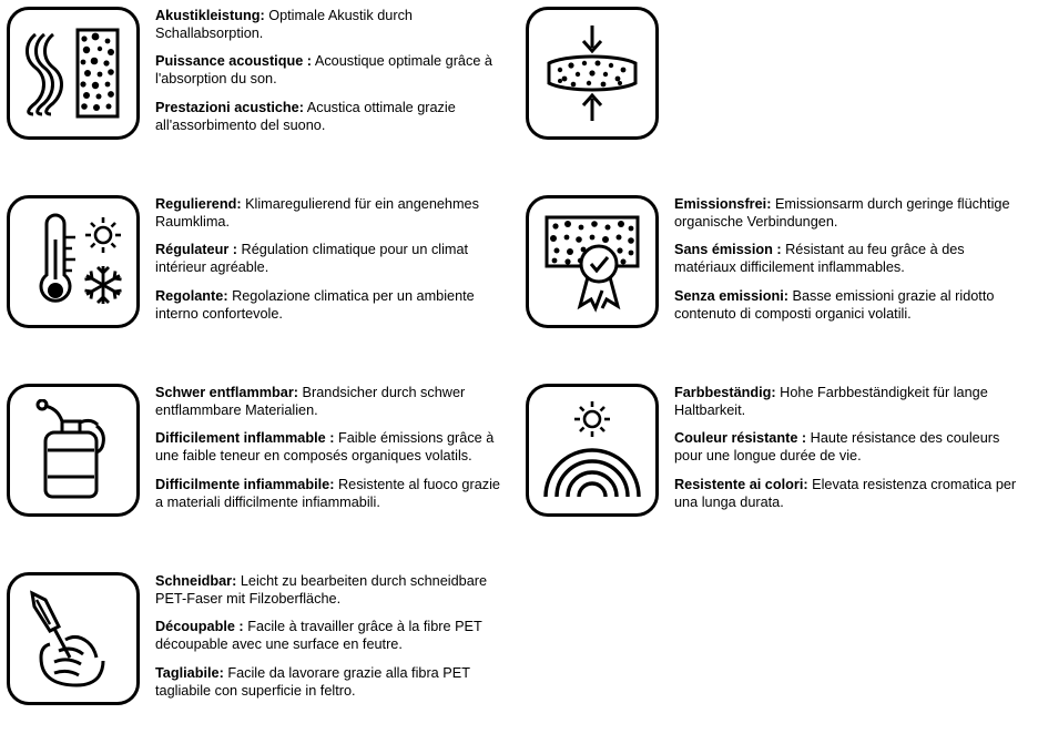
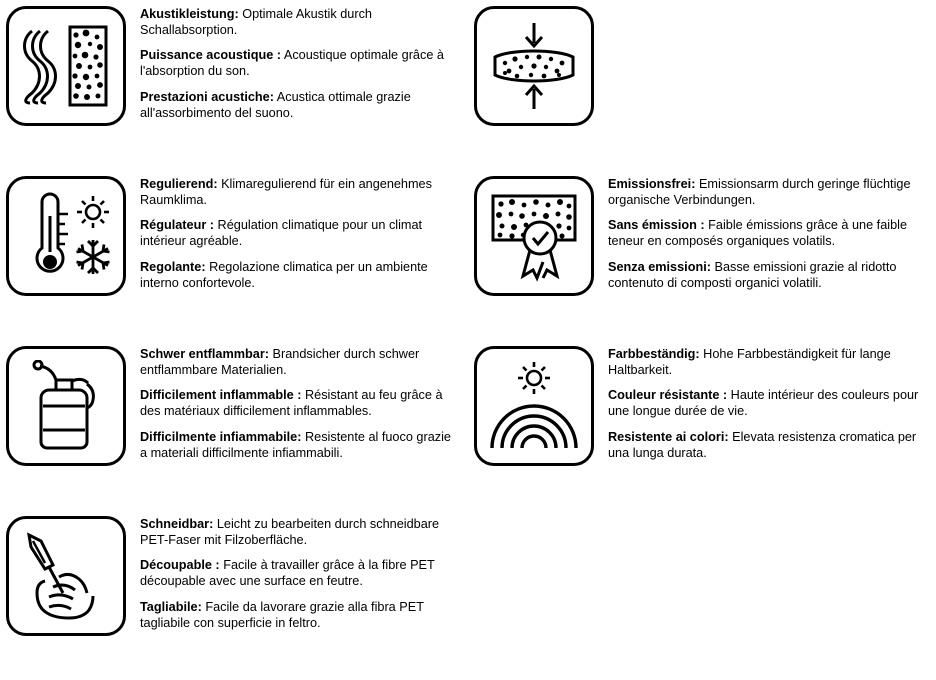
  Akustikleistung: Optimale Akustik durch Schallabsorption.
  Puissance acoustique : Acoustique optimale grâce à l'absorption du son.
  Prestazioni acustiche: Acustica ottimale grazie all'assorbimento del suono.
  Regulierend: Klimaregulierend für ein angenehmes Raumklima.
  Régulateur : Régulation climatique pour un climat intérieur agréable.
  Regolante: Regolazione climatica per un ambiente interno confortevole.
  Emissionsfrei: Emissionsarm durch geringe flüchtige organische Verbindungen.
- Sans émission : Résistant au feu grâce à des matériaux difficilement inflammables.
+ Sans émission : Faible émissions grâce à une faible teneur en composés organiques volatils.
  Senza emissioni: Basse emissioni grazie al ridotto contenuto di composti organici volatili.
  Schwer entflammbar: Brandsicher durch schwer entflammbare Materialien.
- Difficilement inflammable : Faible émissions grâce à une faible teneur en composés organiques volatils.
+ Difficilement inflammable : Résistant au feu grâce à des matériaux difficilement inflammables.
  Difficilmente infiammabile: Resistente al fuoco grazie a materiali difficilmente infiammabili.
  Farbbeständig: Hohe Farbbeständigkeit für lange Haltbarkeit.
- Couleur résistante : Haute résistance des couleurs pour une longue durée de vie.
+ Couleur résistante : Haute intérieur des couleurs pour une longue durée de vie.
  Resistente ai colori: Elevata resistenza cromatica per una lunga durata.
  Schneidbar: Leicht zu bearbeiten durch schneidbare PET-Faser mit Filzoberfläche.
  Découpable : Facile à travailler grâce à la fibre PET découpable avec une surface en feutre.
  Tagliabile: Facile da lavorare grazie alla fibra PET tagliabile con superficie in feltro.
